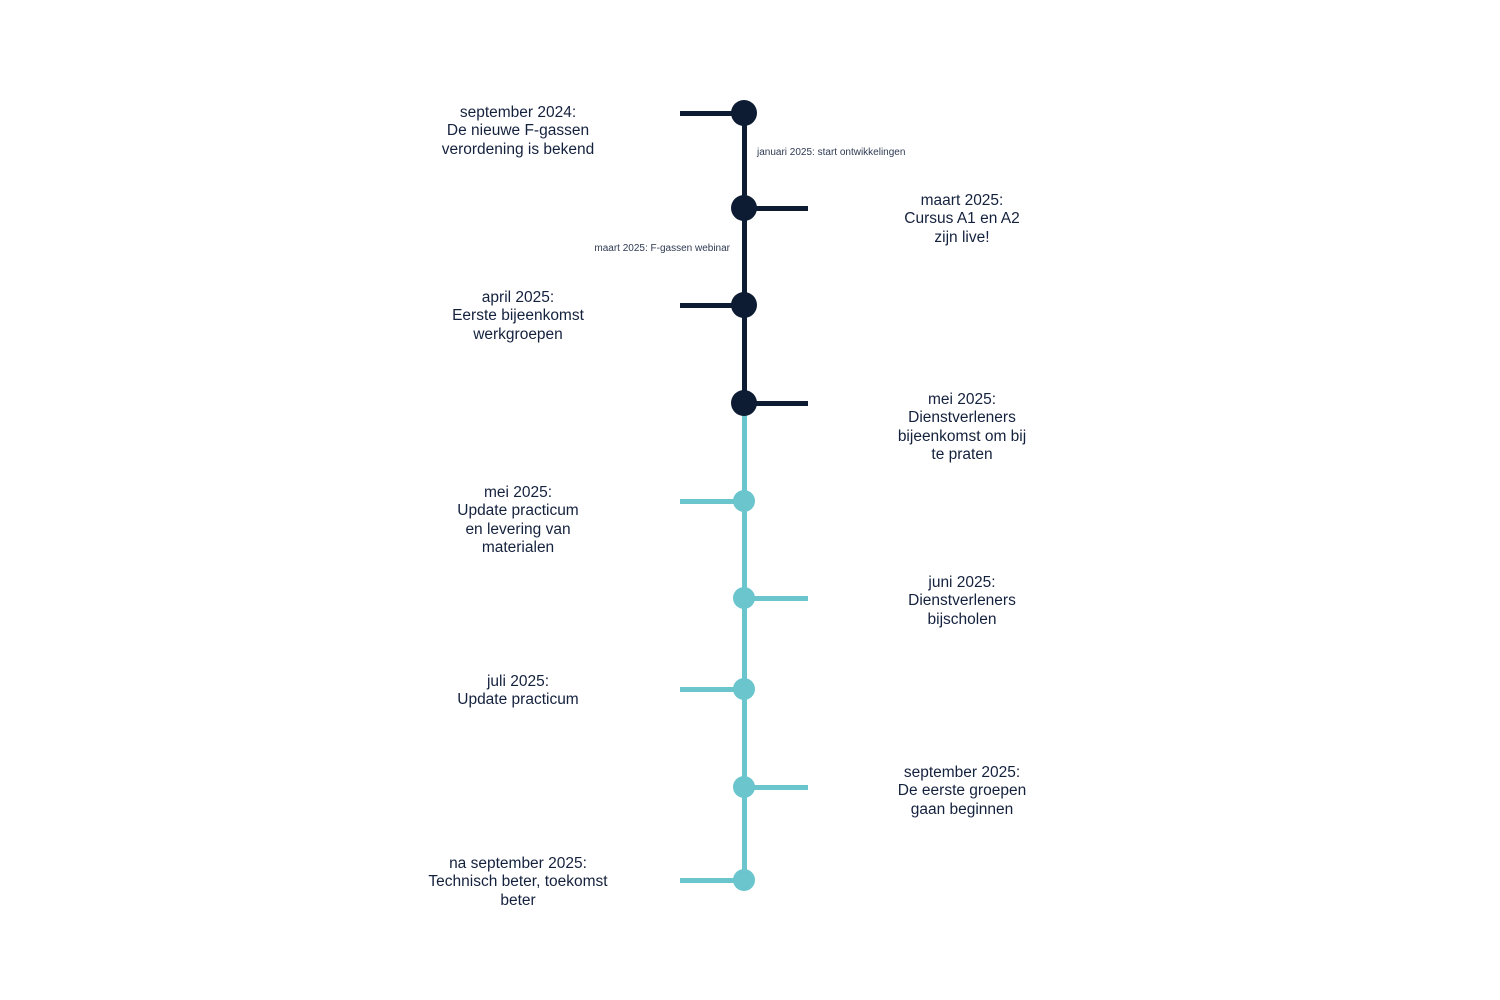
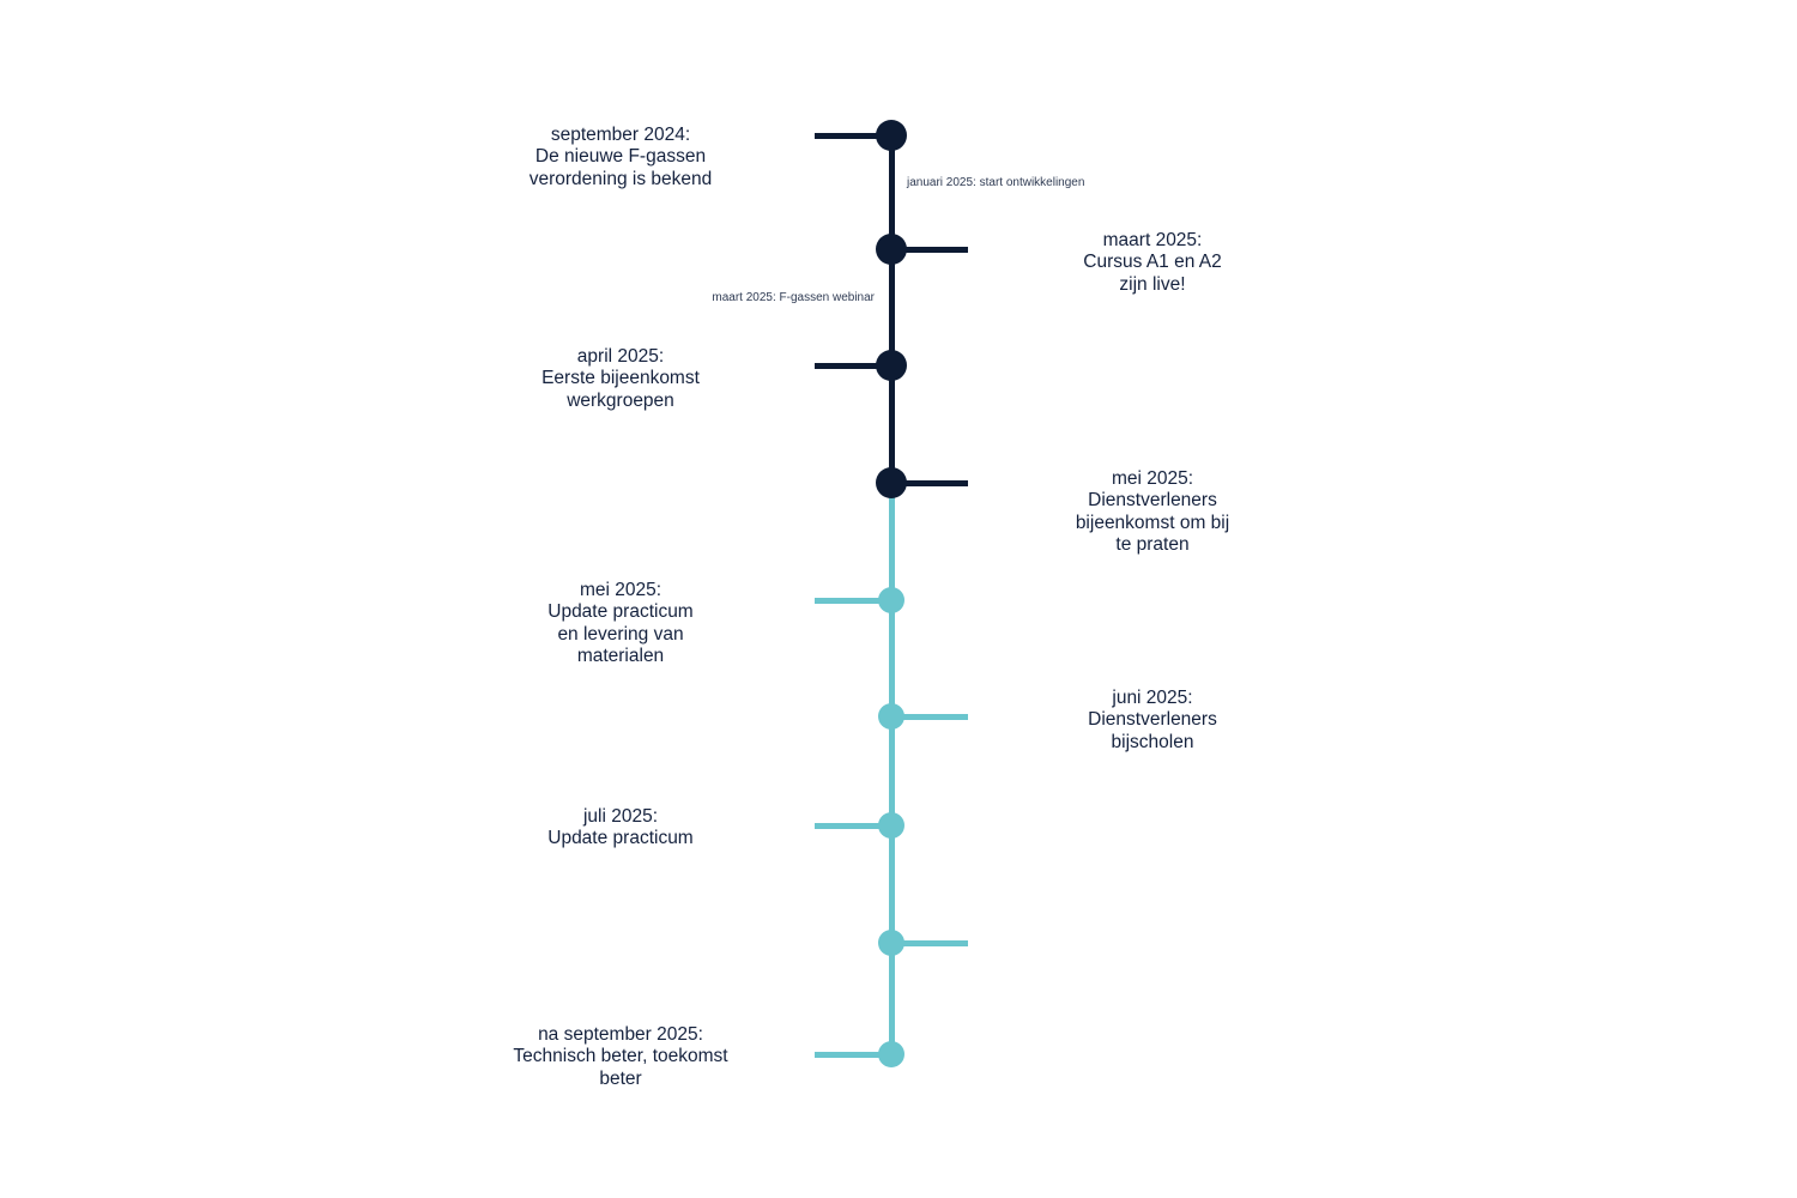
  september 2024:
  De nieuwe F-gassen
  verordening is bekend
  januari 2025: start ontwikkelingen
  maart 2025:
  Cursus A1 en A2
  zijn live!
  maart 2025: F-gassen webinar
  april 2025:
  Eerste bijeenkomst
  werkgroepen
  mei 2025:
  Dienstverleners
  bijeenkomst om bij
  te praten
  mei 2025:
  Update practicum
  en levering van
  materialen
  juni 2025:
  Dienstverleners
  bijscholen
  juli 2025:
  Update practicum
- september 2025:
- De eerste groepen
- gaan beginnen
  na september 2025:
  Technisch beter, toekomst
  beter
